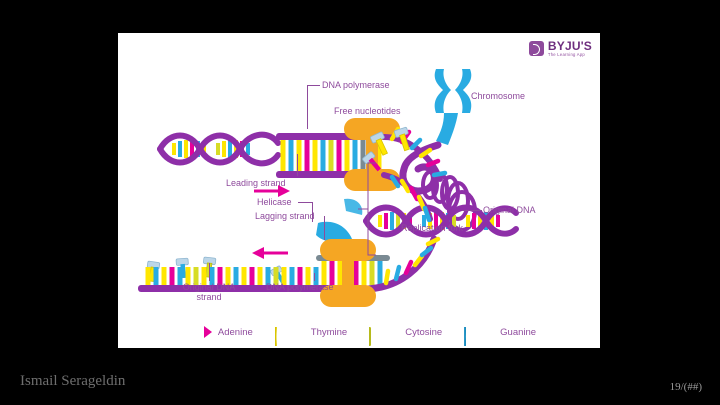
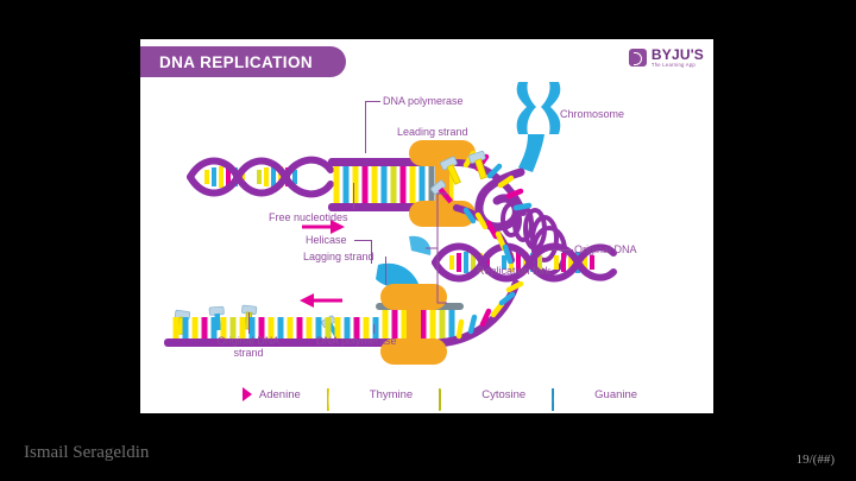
+ DNA REPLICATION
  BYJU'S
  DNA polymerase
- Free nucleotides
+ Leading strand
  Chromosome
- Leading strand
+ Free nucleotides
  Helicase
  Lagging strand
  Original DNA
  Replication fork
  Original DNA
  strand
  DNA polymerase
  Adenine
  Thymine
  Cytosine
  Guanine
  Ismail Serageldin
  19/(##)
